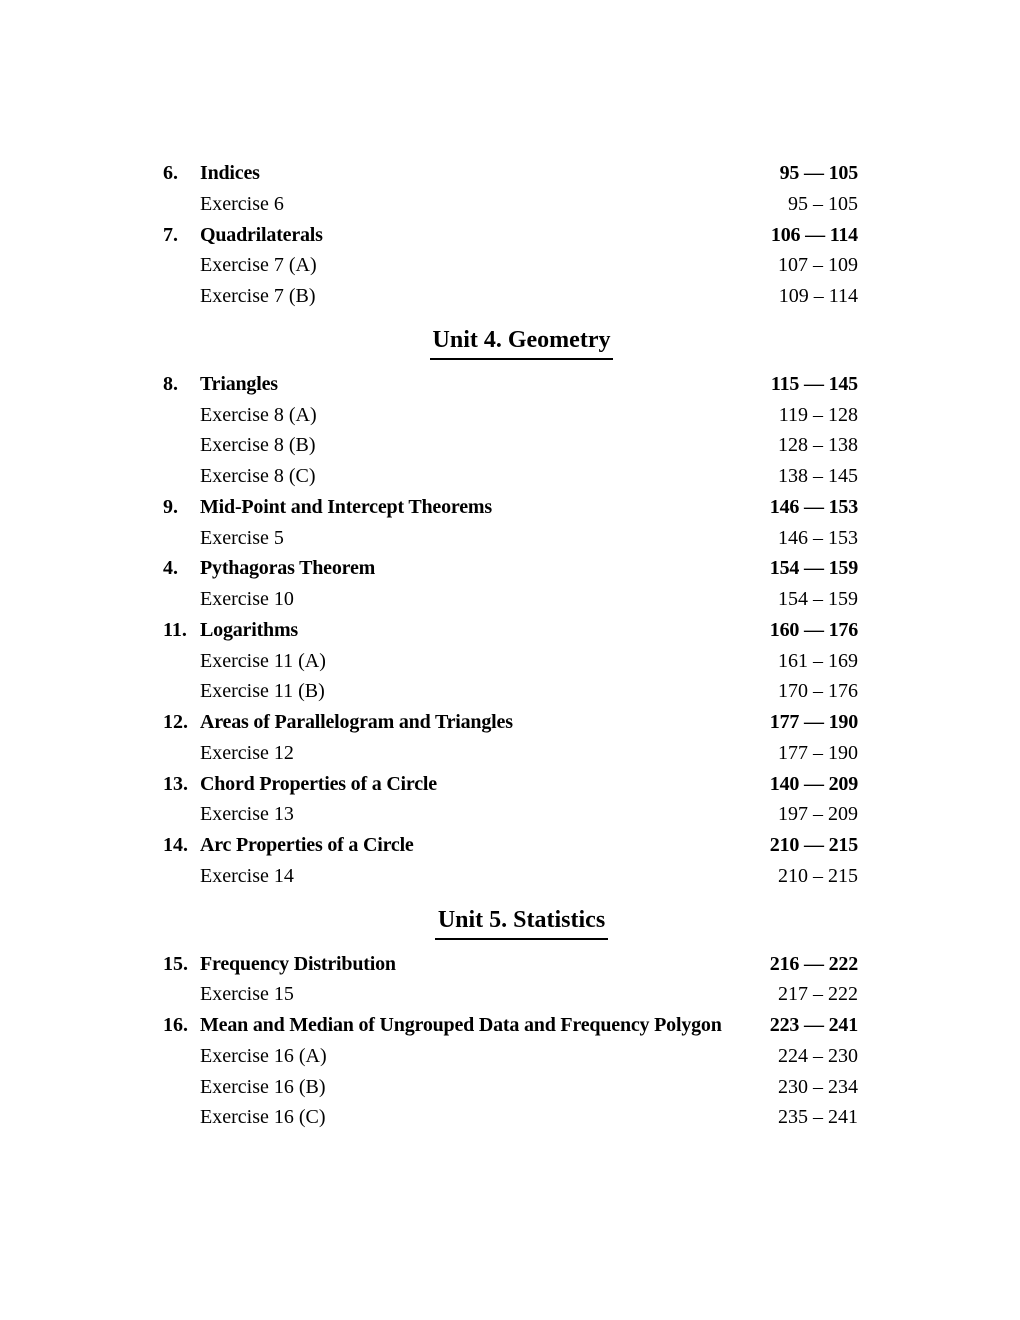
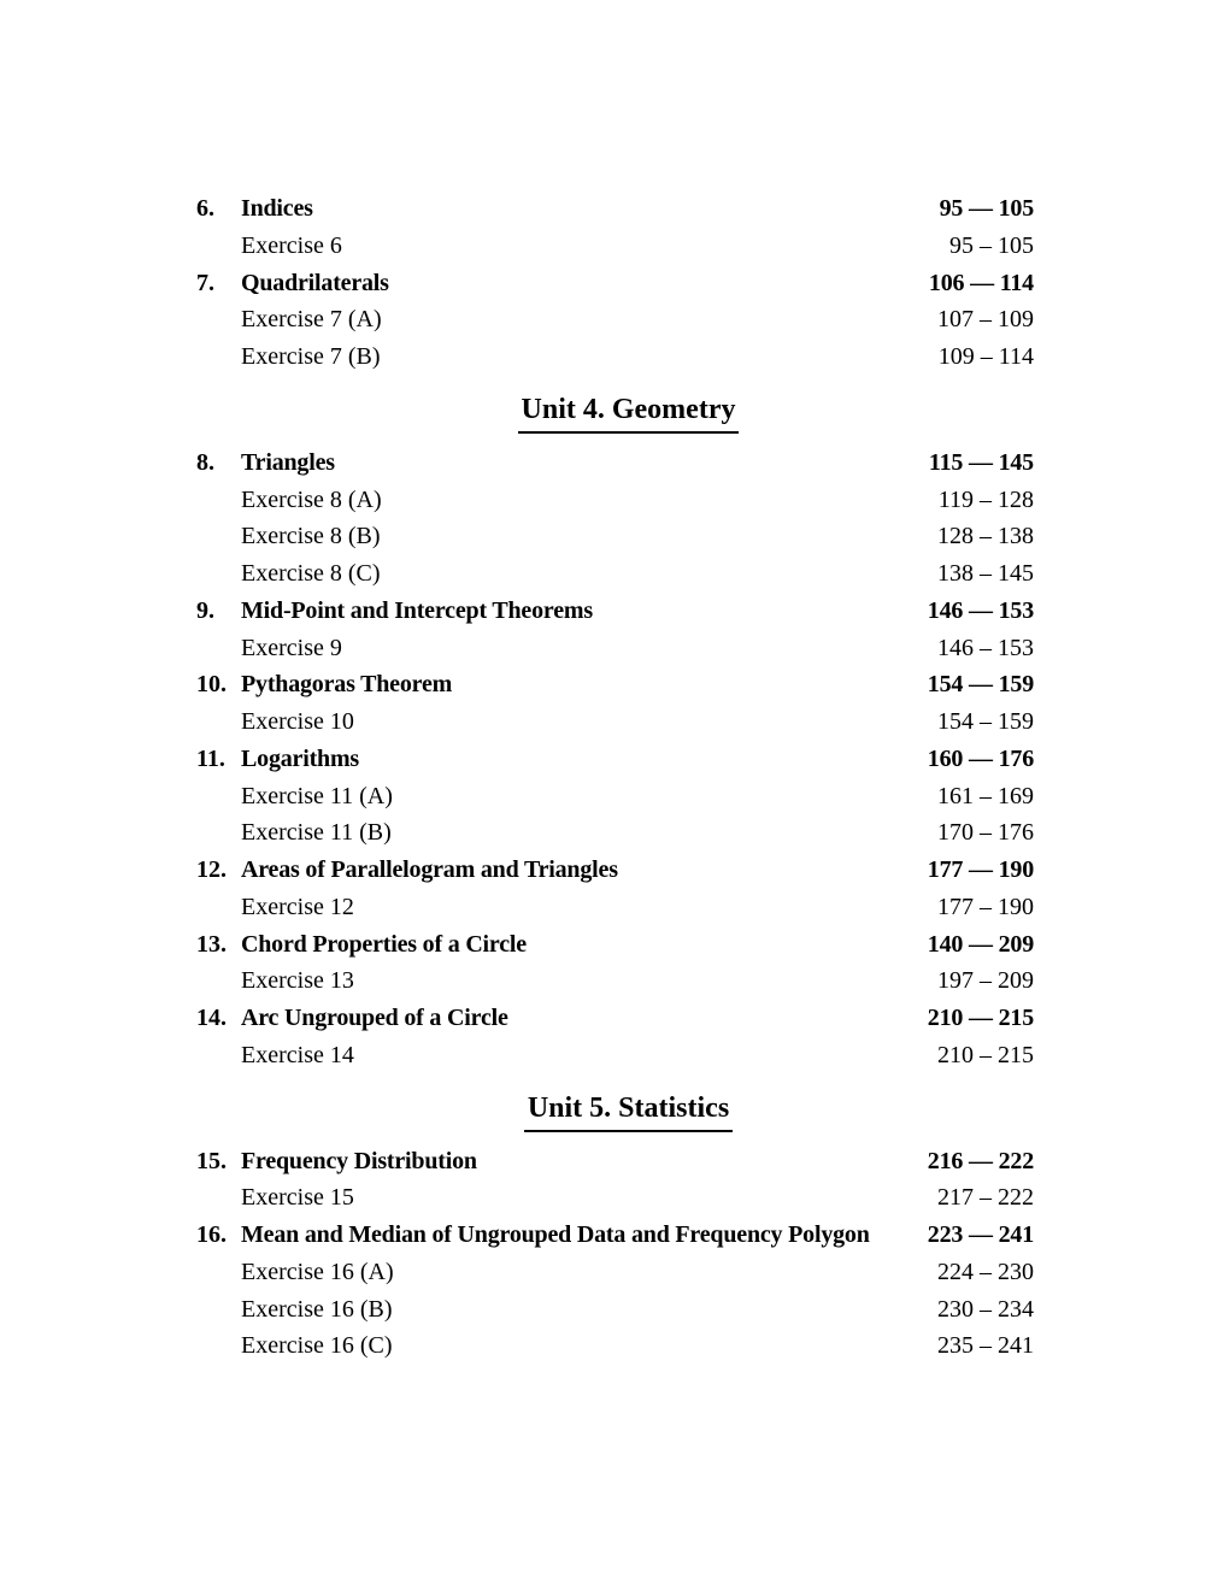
  6.
  Indices
  95 — 105
  Exercise 6
  95 – 105
  7.
  Quadrilaterals
  106 — 114
  Exercise 7 (A)
  107 – 109
  Exercise 7 (B)
  109 – 114
  Unit 4. Geometry
  8.
  Triangles
  115 — 145
  Exercise 8 (A)
  119 – 128
  Exercise 8 (B)
  128 – 138
  Exercise 8 (C)
  138 – 145
  9.
  Mid-Point and Intercept Theorems
  146 — 153
- Exercise 5
+ Exercise 9
  146 – 153
- 4.
+ 10.
  Pythagoras Theorem
  154 — 159
  Exercise 10
  154 – 159
  11.
  Logarithms
  160 — 176
  Exercise 11 (A)
  161 – 169
  Exercise 11 (B)
  170 – 176
  12.
  Areas of Parallelogram and Triangles
  177 — 190
  Exercise 12
  177 – 190
  13.
  Chord Properties of a Circle
  140 — 209
  Exercise 13
  197 – 209
  14.
- Arc Properties of a Circle
+ Arc Ungrouped of a Circle
  210 — 215
  Exercise 14
  210 – 215
  Unit 5. Statistics
  15.
  Frequency Distribution
  216 — 222
  Exercise 15
  217 – 222
  16.
  Mean and Median of Ungrouped Data and Frequency Polygon
  223 — 241
  Exercise 16 (A)
  224 – 230
  Exercise 16 (B)
  230 – 234
  Exercise 16 (C)
  235 – 241
